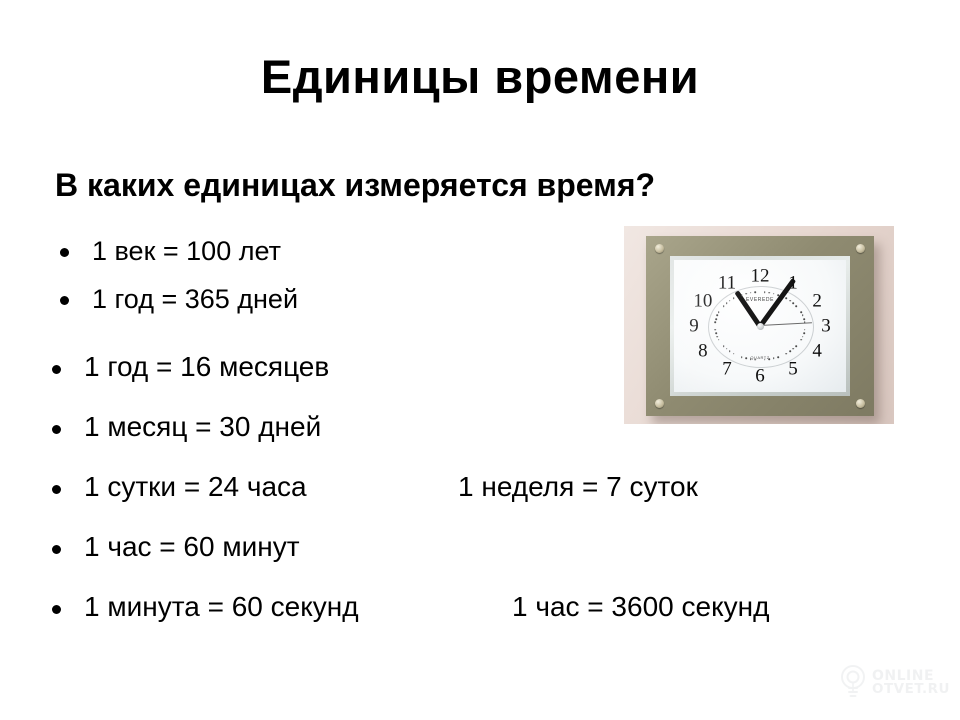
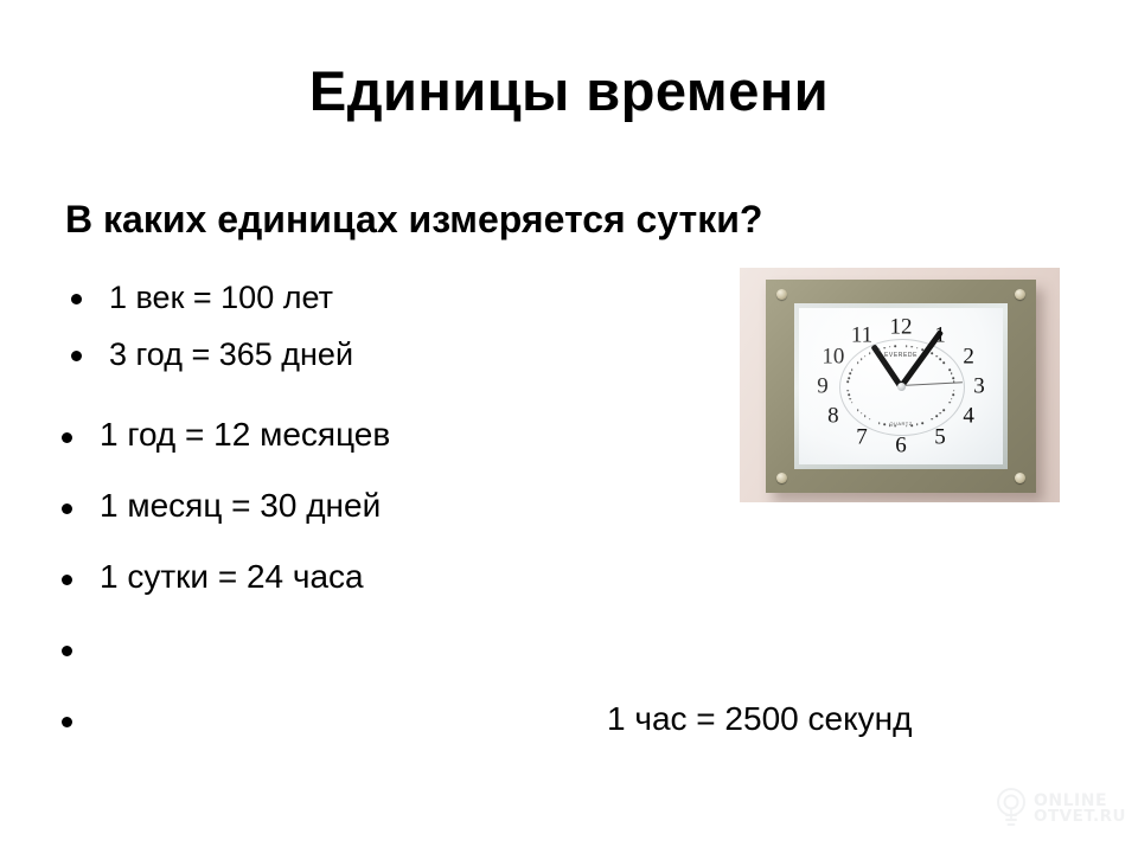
  Единицы времени
- В каких единицах измеряется время?
+ В каких единицах измеряется сутки?
  1 век = 100 лет
- 1 год = 365 дней
+ 3 год = 365 дней
- 1 год = 16 месяцев
+ 1 год = 12 месяцев
  1 месяц = 30 дней
  1 сутки = 24 часа
- 1 неделя = 7 суток
- 1 час = 60 минут
- 1 минута = 60 секунд
- 1 час = 3600 секунд
+ 1 час = 2500 секунд
